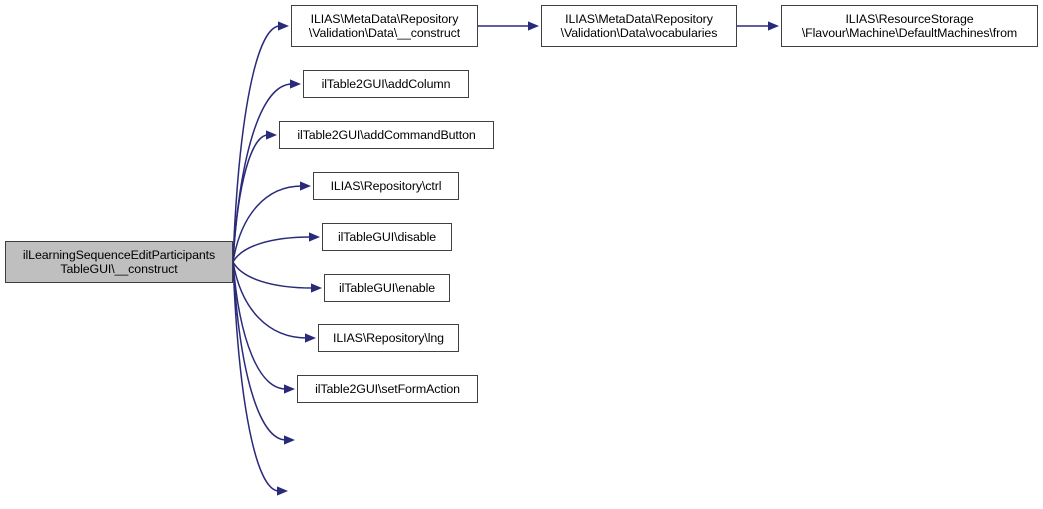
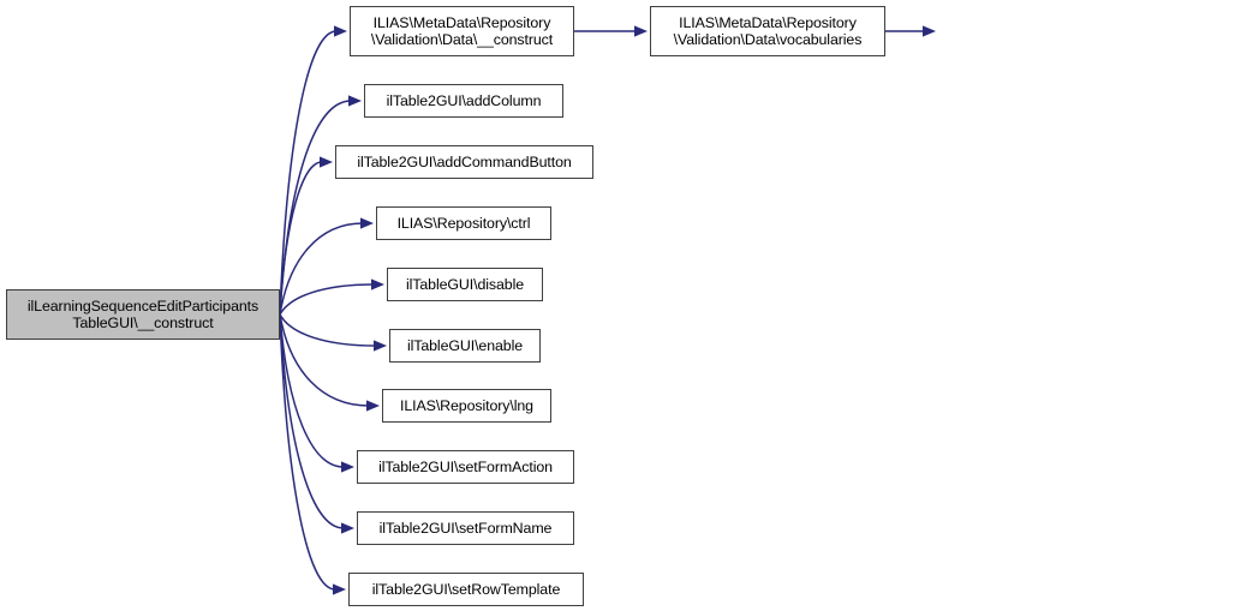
  ilLearningSequenceEditParticipants
  TableGUI\__construct
  ILIAS\MetaData\Repository
  \Validation\Data\__construct
  ILIAS\MetaData\Repository
  \Validation\Data\vocabularies
- ILIAS\ResourceStorage
- \Flavour\Machine\DefaultMachines\from
  ilTable2GUI\addColumn
  ilTable2GUI\addCommandButton
  ILIAS\Repository\ctrl
  ilTableGUI\disable
  ilTableGUI\enable
  ILIAS\Repository\lng
  ilTable2GUI\setFormAction
+ ilTable2GUI\setFormName
+ ilTable2GUI\setRowTemplate
